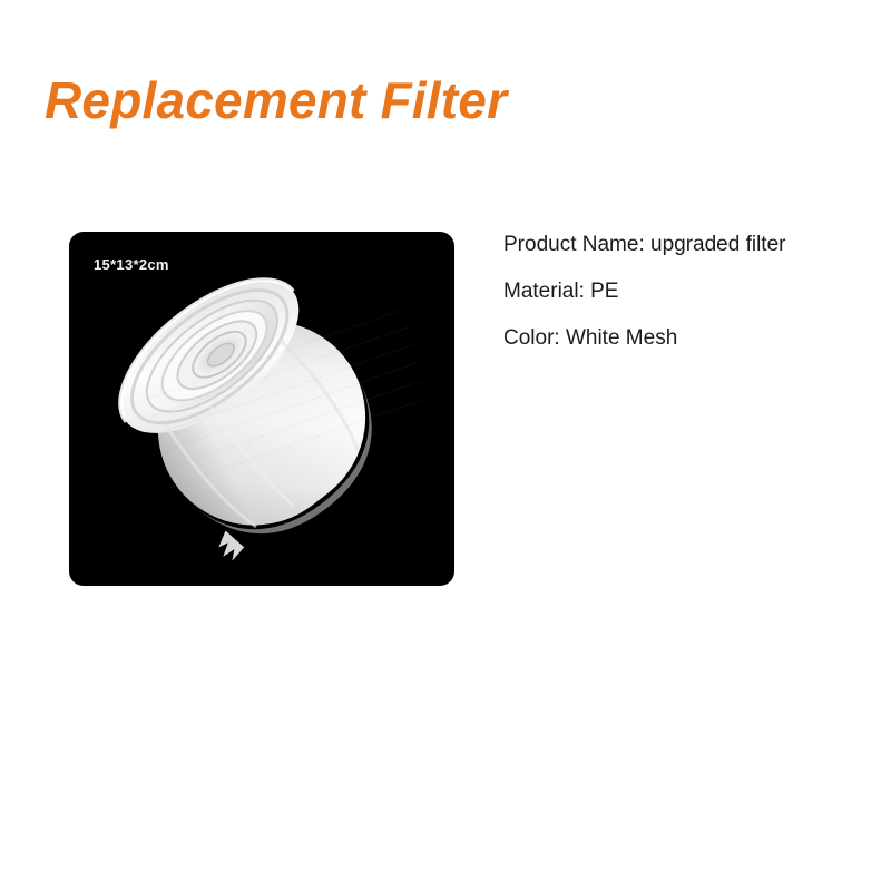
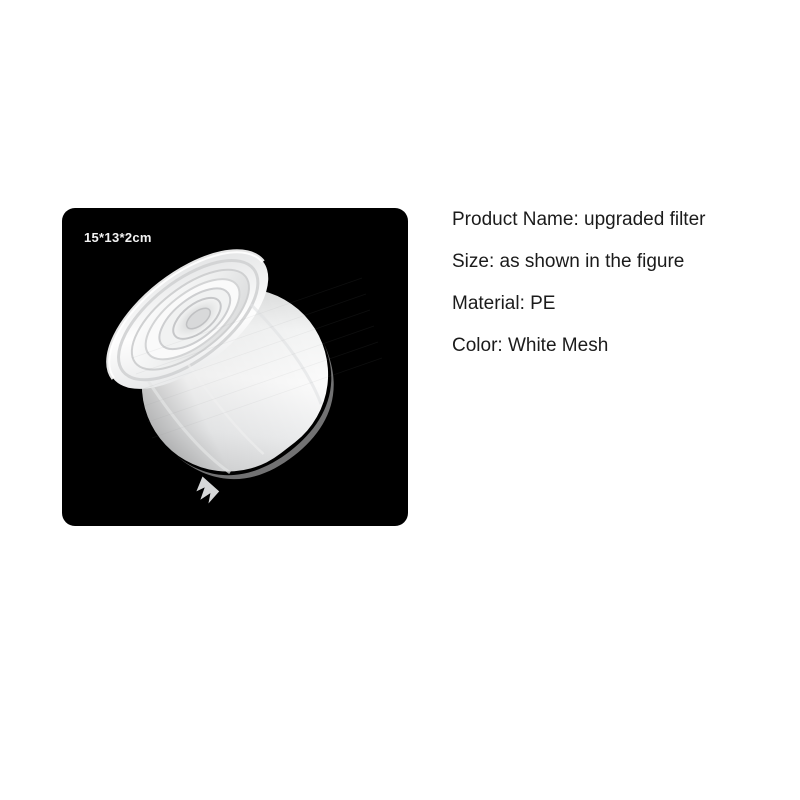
- Replacement Filter
  15*13*2cm
  Product Name: upgraded filter
+ Size: as shown in the figure
  Material: PE
  Color: White Mesh
